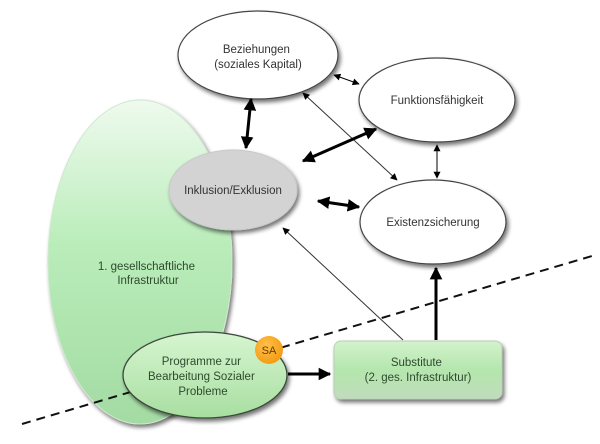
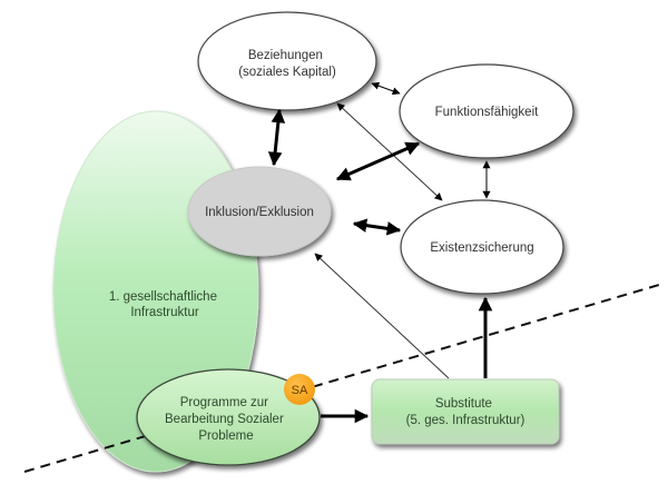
  1. gesellschaftliche Infrastruktur
  Beziehungen (soziales Kapital)
  Funktionsfähigkeit
  Inklusion/Exklusion
  Existenzsicherung
- Substitute (2. ges. Infrastruktur)
+ Substitute (5. ges. Infrastruktur)
  Programme zur Bearbeitung Sozialer Probleme
  SA
